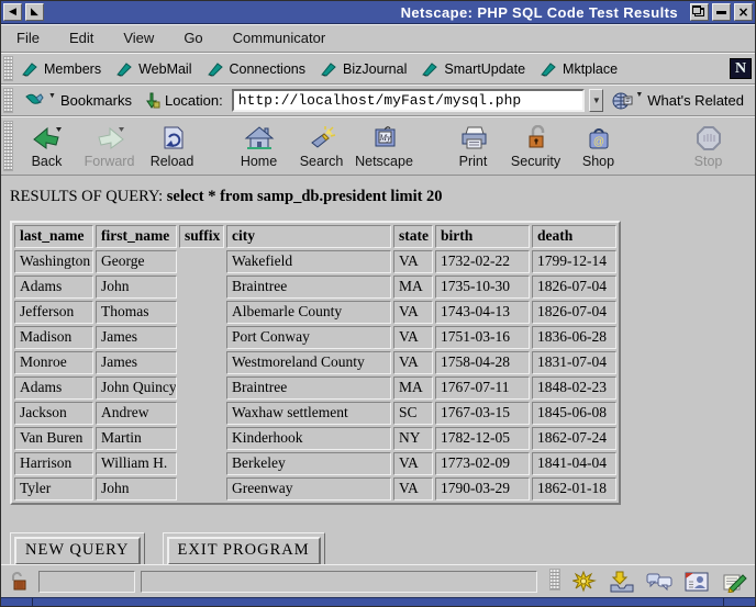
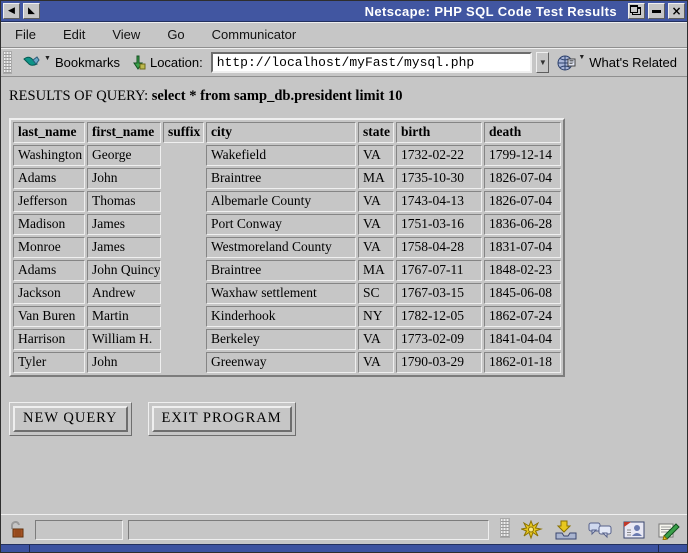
  ◀
  ◣
  Netscape: PHP SQL Code Test Results
  ×
  File
  Edit
  View
  Go
  Communicator
- Members
- WebMail
- Connections
- BizJournal
- SmartUpdate
- Mktplace
- N
  Bookmarks
  Location:
  http://localhost/myFast/mysql.php
  ▼
  What's Related
- Back
- Forward
- Reload
- Home
- Search
- My
- Netscape
- Print
- Security
- @
- Shop
- Stop
- RESULTS OF QUERY: select * from samp_db.president limit 20
+ RESULTS OF QUERY: select * from samp_db.president limit 10
  	last_name	first_name	suffix	city	state	birth	death
  Washington	George		Wakefield	VA	1732-02-22	1799-12-14
  Adams	John		Braintree	MA	1735-10-30	1826-07-04
  Jefferson	Thomas		Albemarle County	VA	1743-04-13	1826-07-04
  Madison	James		Port Conway	VA	1751-03-16	1836-06-28
  Monroe	James		Westmoreland County	VA	1758-04-28	1831-07-04
  Adams	John Quincy		Braintree	MA	1767-07-11	1848-02-23
  Jackson	Andrew		Waxhaw settlement	SC	1767-03-15	1845-06-08
  Van Buren	Martin		Kinderhook	NY	1782-12-05	1862-07-24
  Harrison	William H.		Berkeley	VA	1773-02-09	1841-04-04
  Tyler	John		Greenway	VA	1790-03-29	1862-01-18
  NEW QUERY
  EXIT PROGRAM
